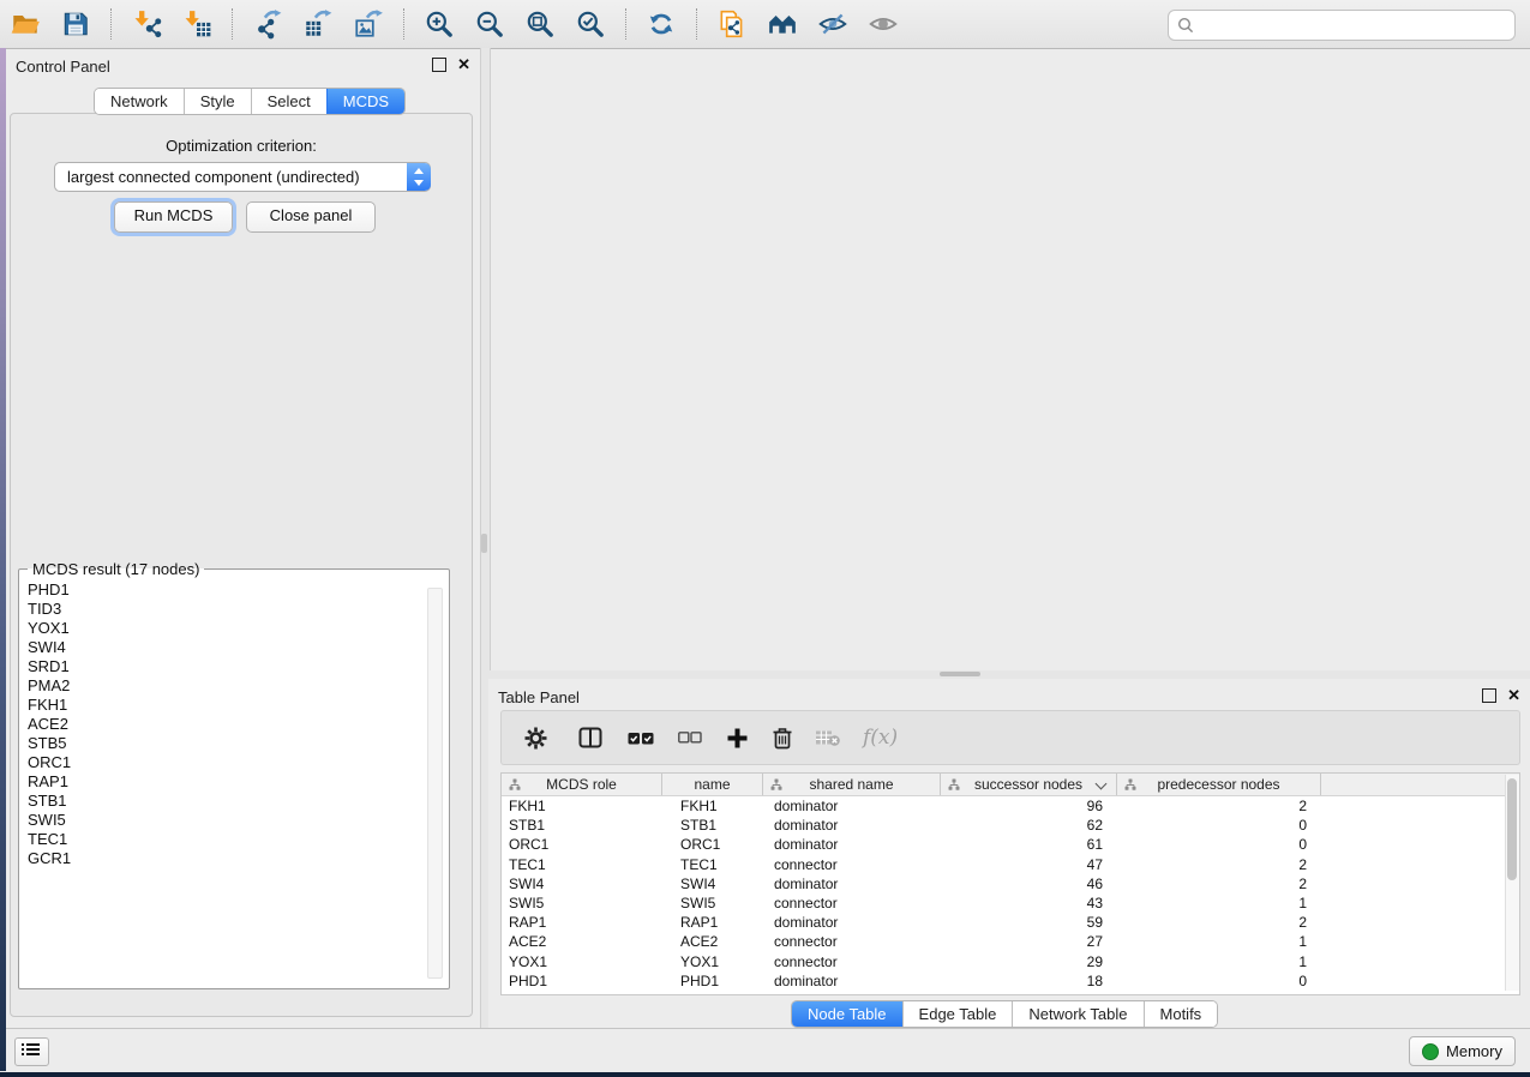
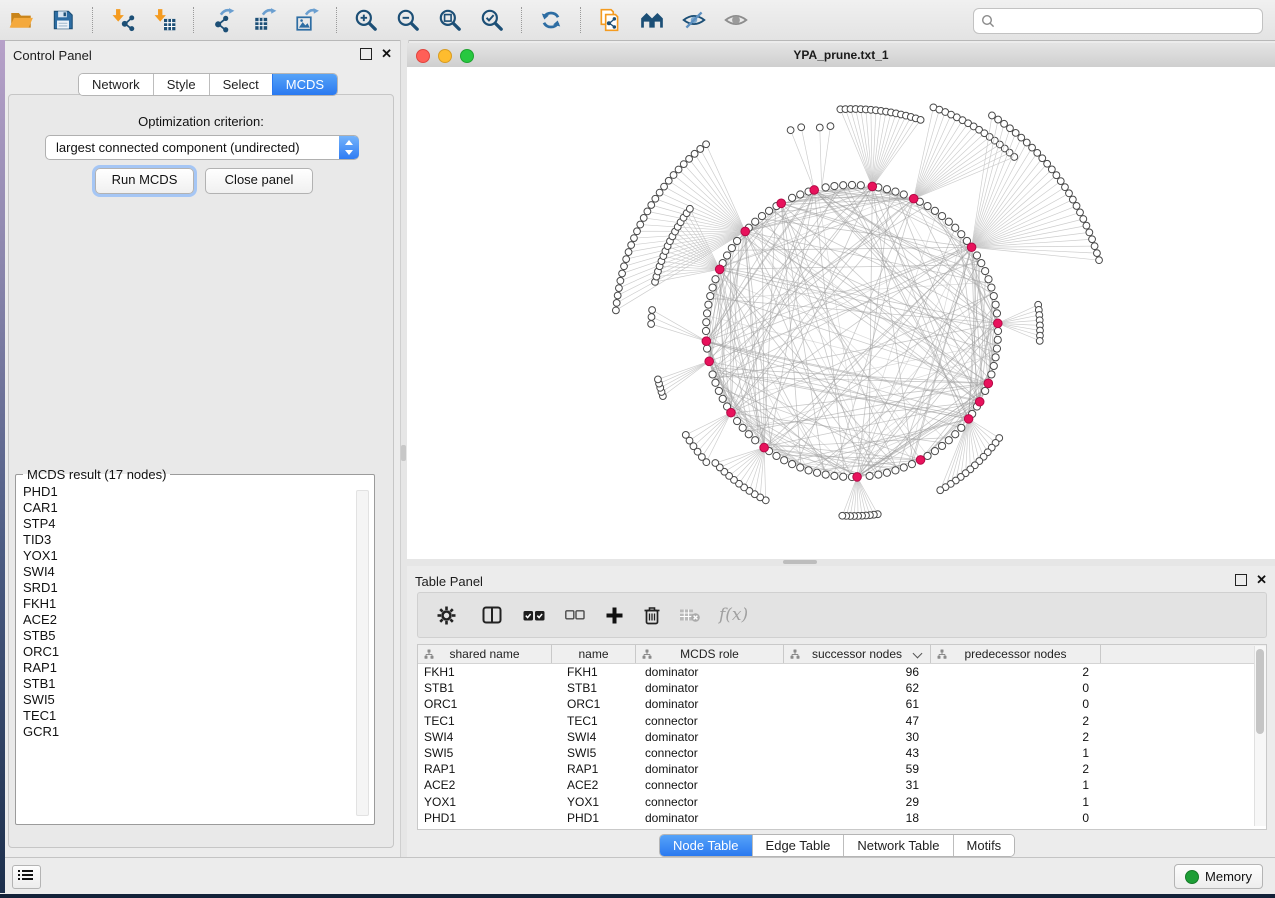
  Control Panel
  ✕
  Network
  Style
  Select
  MCDS
  Optimization criterion:
  largest connected component (undirected)
  Run MCDS
  Close panel
  MCDS result (17 nodes)
  PHD1
+ CAR1
+ STP4
  TID3
  YOX1
  SWI4
  SRD1
- PMA2
  FKH1
  ACE2
  STB5
  ORC1
  RAP1
  STB1
  SWI5
  TEC1
  GCR1
+ YPA_prune.txt_1
  Table Panel
  ✕
  f(x)
- MCDS role
+ shared name
  name
- shared name
+ MCDS role
  successor nodes
  predecessor nodes
  FKH1
  FKH1
  dominator
  96
  2
  STB1
  STB1
  dominator
  62
  0
  ORC1
  ORC1
  dominator
  61
  0
  TEC1
  TEC1
  connector
  47
  2
  SWI4
  SWI4
  dominator
- 46
+ 30
  2
  SWI5
  SWI5
  connector
  43
  1
  RAP1
  RAP1
  dominator
  59
  2
  ACE2
  ACE2
  connector
- 27
+ 31
  1
  YOX1
  YOX1
  connector
  29
  1
  PHD1
  PHD1
  dominator
  18
  0
  Node Table
  Edge Table
  Network Table
  Motifs
  Memory
